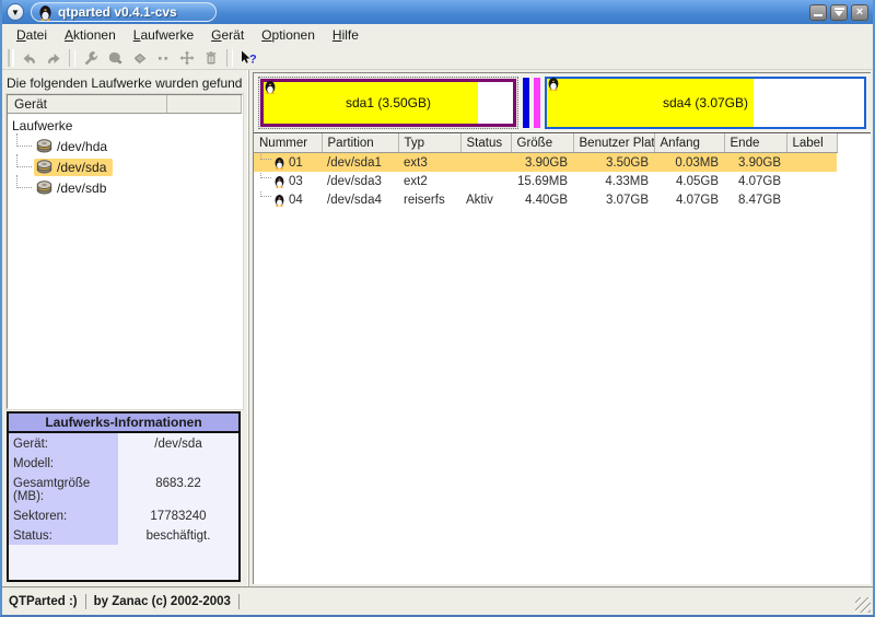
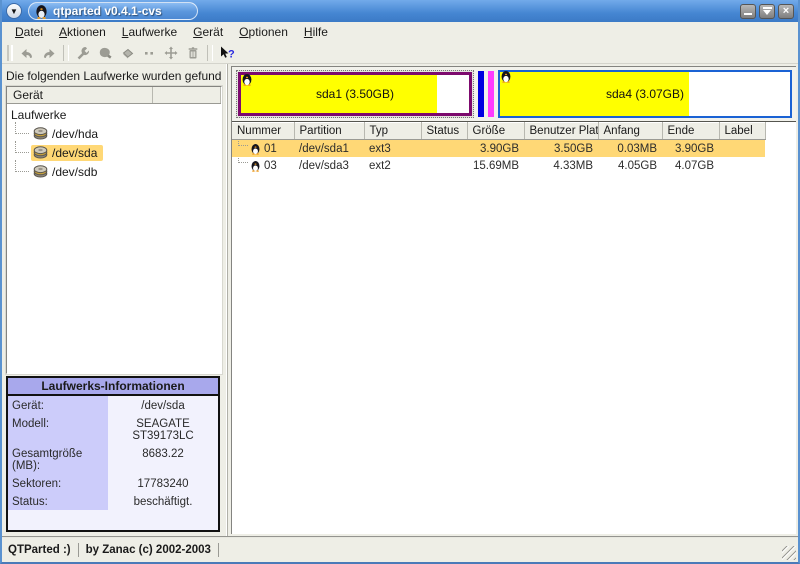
  ▼
  qtparted v0.4.1-cvs
  ×
  Datei
  Aktionen
  Laufwerke
  Gerät
  Optionen
  Hilfe
  ?
  Die folgenden Laufwerke wurden gefund
  Gerät
  Laufwerke
  /dev/hda
  /dev/sda
  /dev/sdb
  Laufwerks-Informationen
  Gerät:
  /dev/sda
  Modell:
+ SEAGATE
+ ST39173LC
  Gesamtgröße (MB):
  8683.22
  Sektoren:
  17783240
  Status:
  beschäftigt.
  sda1 (3.50GB)
  sda4 (3.07GB)
  Nummer	Partition	Typ	Status	Größe	Benutzer Plat	Anfang	Ende	Label
  01	/dev/sda1	ext3		3.90GB	3.50GB	0.03MB	3.90GB
  03	/dev/sda3	ext2		15.69MB	4.33MB	4.05GB	4.07GB
- 04	/dev/sda4	reiserfs	Aktiv	4.40GB	3.07GB	4.07GB	8.47GB
  QTParted :)
  by Zanac (c) 2002-2003
